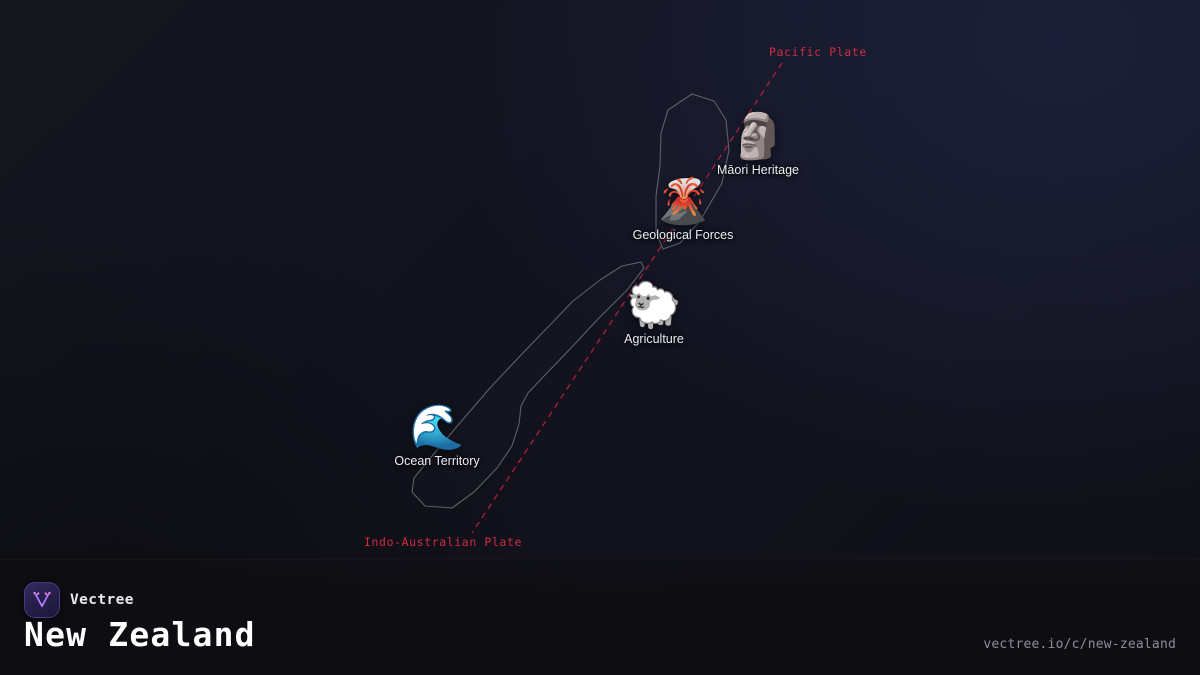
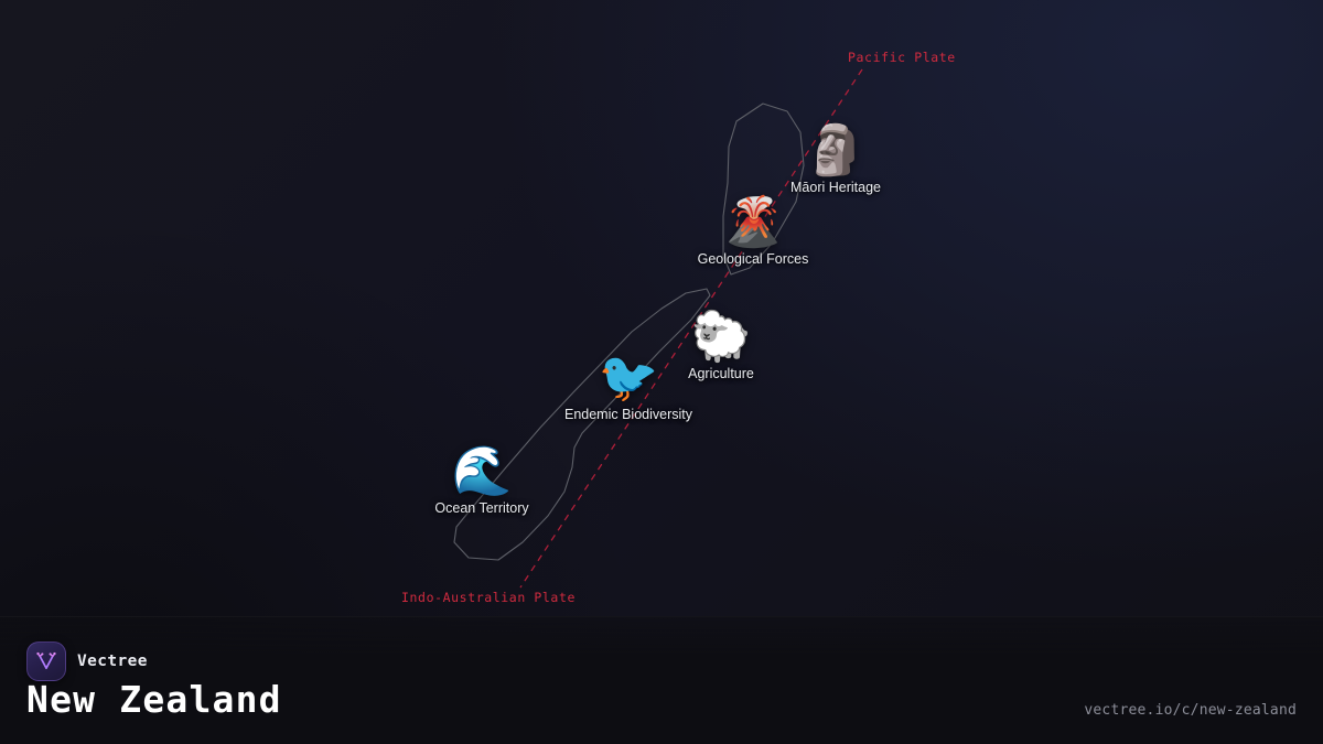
  Pacific Plate
  Indo-Australian Plate
  🗿
  Māori Heritage
  🌋
  Geological Forces
  🐑
  Agriculture
+ 🐦
+ Endemic Biodiversity
  🌊
  Ocean Territory
  Vectree
  New Zealand
  vectree.io/c/new-zealand
